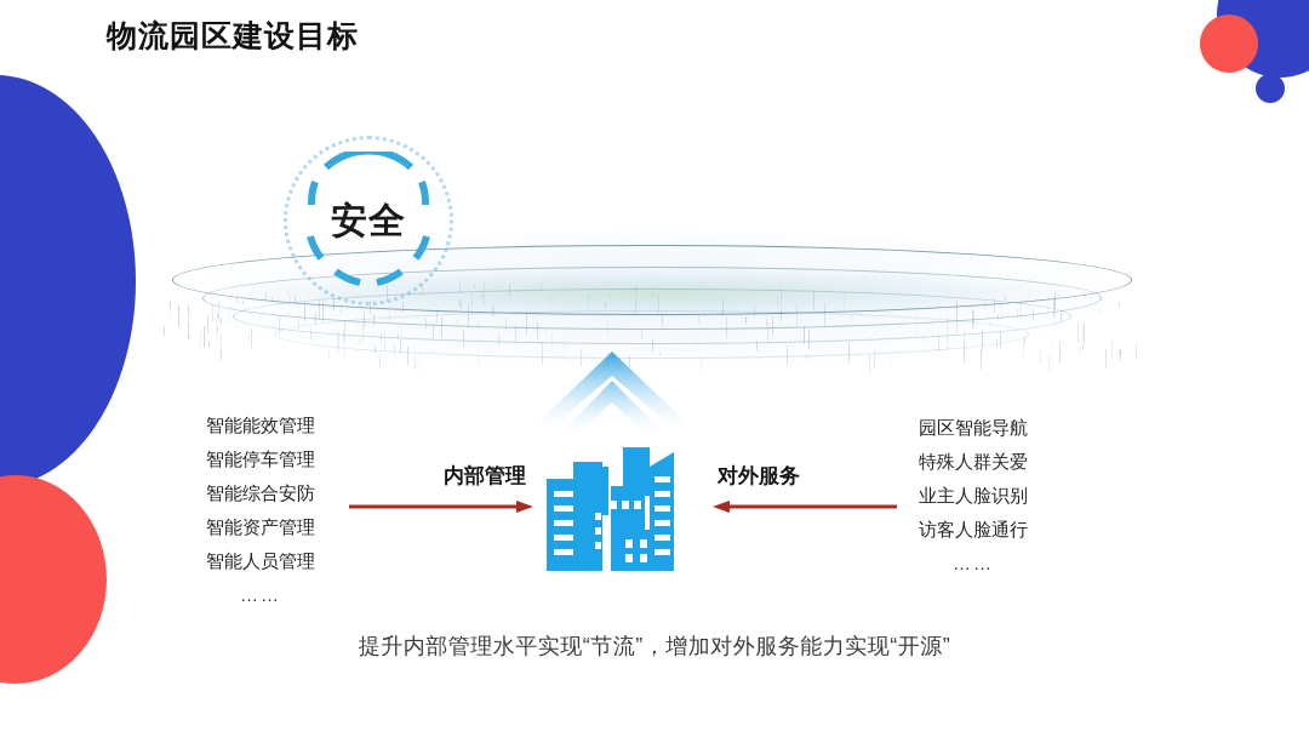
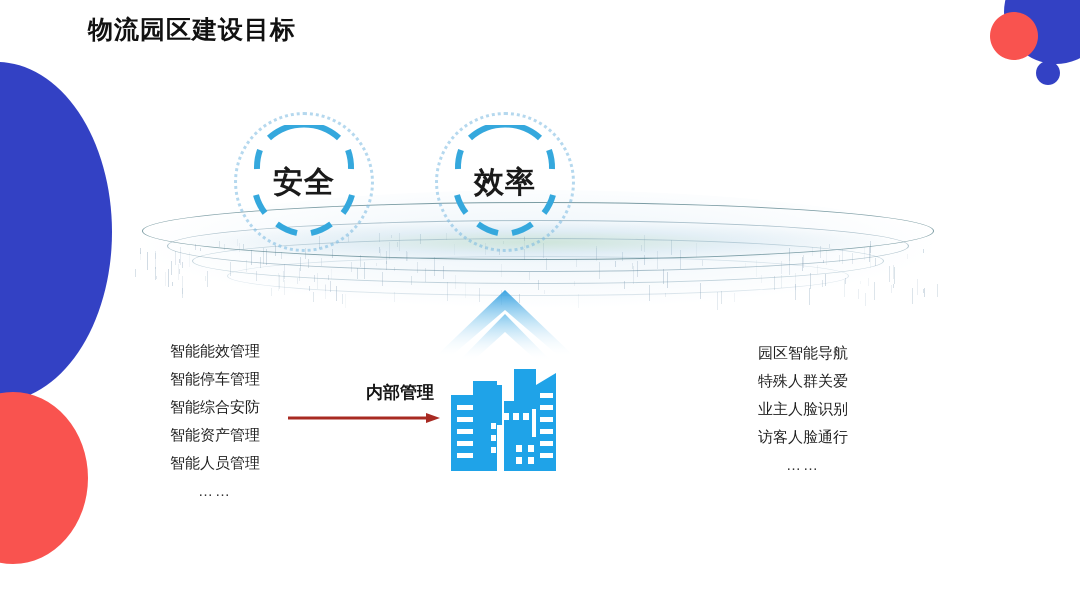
  物流园区建设目标
  安全
+ 效率
  智能能效管理
  智能停车管理
  智能综合安防
  智能资产管理
  智能人员管理
  ……
  园区智能导航
  特殊人群关爱
  业主人脸识别
  访客人脸通行
  ……
  内部管理
- 对外服务
- 提升内部管理水平实现“节流”，增加对外服务能力实现“开源”
